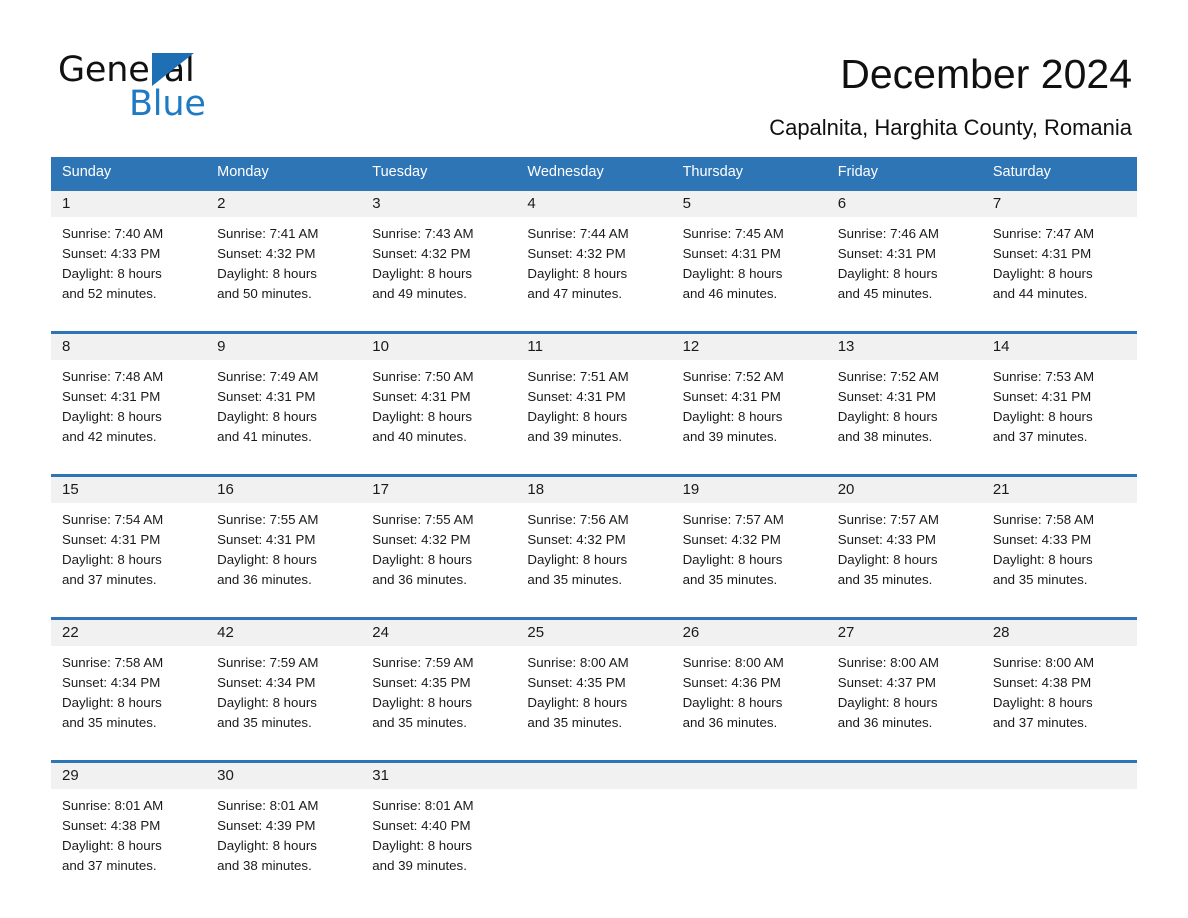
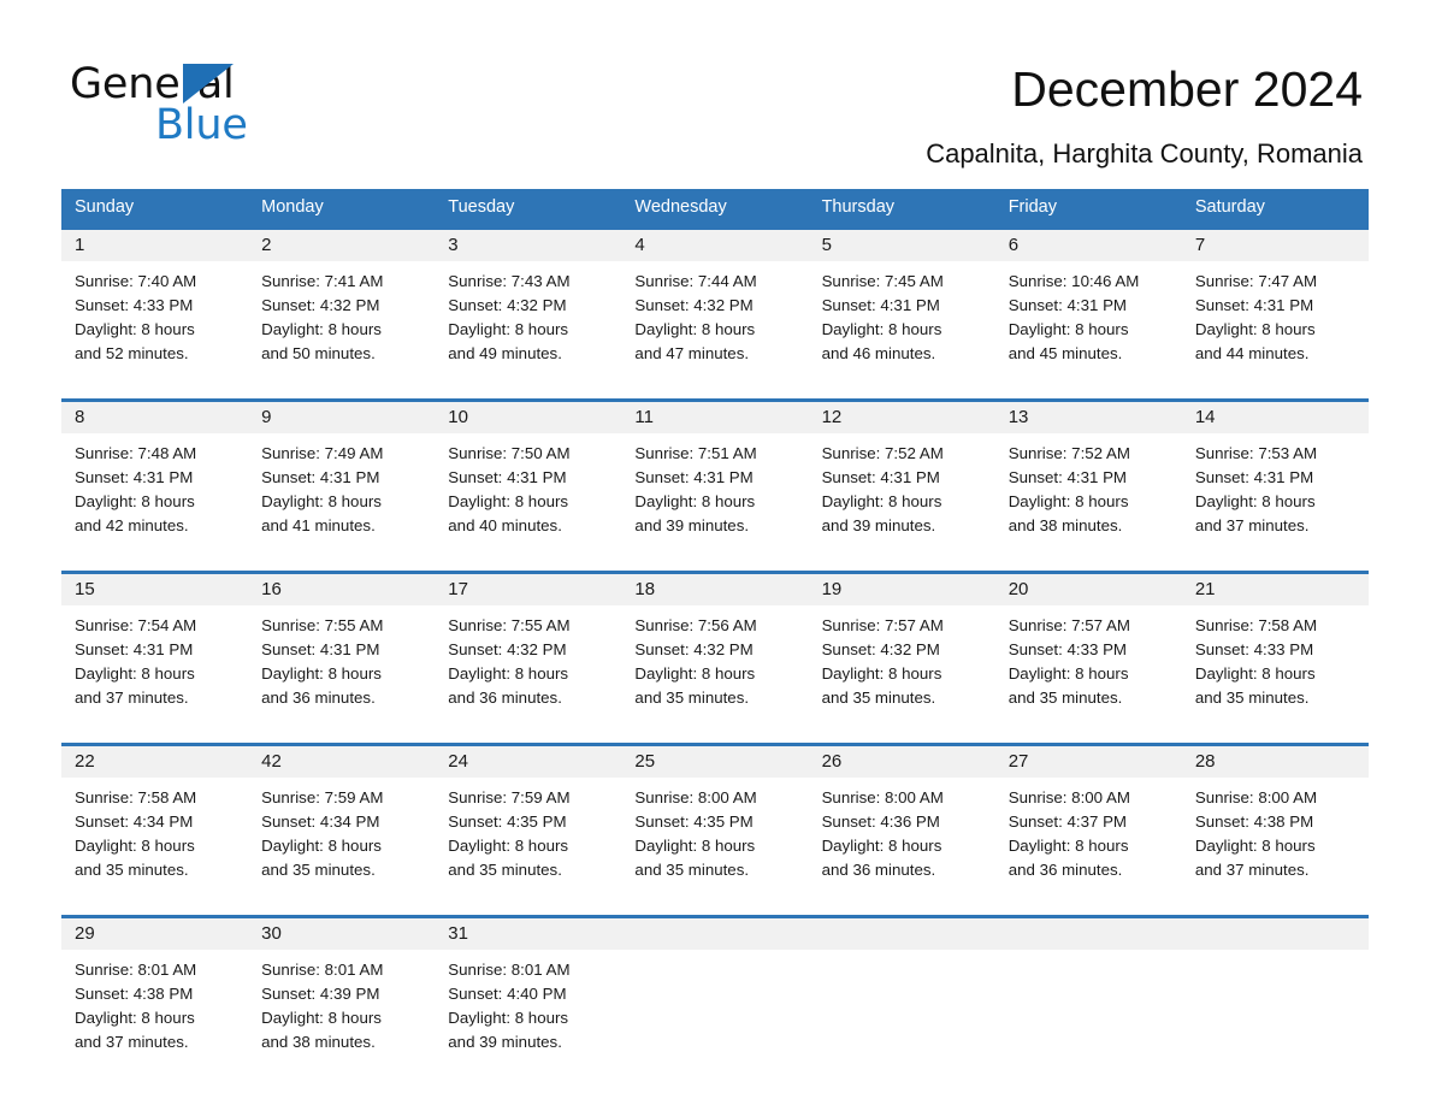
  General
  Blue
  December 2024
  Capalnita, Harghita County, Romania
  Sunday
  Monday
  Tuesday
  Wednesday
  Thursday
  Friday
  Saturday
  1
  Sunrise: 7:40 AM
  Sunset: 4:33 PM
  Daylight: 8 hours
  and 52 minutes.
  2
  Sunrise: 7:41 AM
  Sunset: 4:32 PM
  Daylight: 8 hours
  and 50 minutes.
  3
  Sunrise: 7:43 AM
  Sunset: 4:32 PM
  Daylight: 8 hours
  and 49 minutes.
  4
  Sunrise: 7:44 AM
  Sunset: 4:32 PM
  Daylight: 8 hours
  and 47 minutes.
  5
  Sunrise: 7:45 AM
  Sunset: 4:31 PM
  Daylight: 8 hours
  and 46 minutes.
  6
- Sunrise: 7:46 AM
+ Sunrise: 10:46 AM
  Sunset: 4:31 PM
  Daylight: 8 hours
  and 45 minutes.
  7
  Sunrise: 7:47 AM
  Sunset: 4:31 PM
  Daylight: 8 hours
  and 44 minutes.
  8
  Sunrise: 7:48 AM
  Sunset: 4:31 PM
  Daylight: 8 hours
  and 42 minutes.
  9
  Sunrise: 7:49 AM
  Sunset: 4:31 PM
  Daylight: 8 hours
  and 41 minutes.
  10
  Sunrise: 7:50 AM
  Sunset: 4:31 PM
  Daylight: 8 hours
  and 40 minutes.
  11
  Sunrise: 7:51 AM
  Sunset: 4:31 PM
  Daylight: 8 hours
  and 39 minutes.
  12
  Sunrise: 7:52 AM
  Sunset: 4:31 PM
  Daylight: 8 hours
  and 39 minutes.
  13
  Sunrise: 7:52 AM
  Sunset: 4:31 PM
  Daylight: 8 hours
  and 38 minutes.
  14
  Sunrise: 7:53 AM
  Sunset: 4:31 PM
  Daylight: 8 hours
  and 37 minutes.
  15
  Sunrise: 7:54 AM
  Sunset: 4:31 PM
  Daylight: 8 hours
  and 37 minutes.
  16
  Sunrise: 7:55 AM
  Sunset: 4:31 PM
  Daylight: 8 hours
  and 36 minutes.
  17
  Sunrise: 7:55 AM
  Sunset: 4:32 PM
  Daylight: 8 hours
  and 36 minutes.
  18
  Sunrise: 7:56 AM
  Sunset: 4:32 PM
  Daylight: 8 hours
  and 35 minutes.
  19
  Sunrise: 7:57 AM
  Sunset: 4:32 PM
  Daylight: 8 hours
  and 35 minutes.
  20
  Sunrise: 7:57 AM
  Sunset: 4:33 PM
  Daylight: 8 hours
  and 35 minutes.
  21
  Sunrise: 7:58 AM
  Sunset: 4:33 PM
  Daylight: 8 hours
  and 35 minutes.
  22
  Sunrise: 7:58 AM
  Sunset: 4:34 PM
  Daylight: 8 hours
  and 35 minutes.
  42
  Sunrise: 7:59 AM
  Sunset: 4:34 PM
  Daylight: 8 hours
  and 35 minutes.
  24
  Sunrise: 7:59 AM
  Sunset: 4:35 PM
  Daylight: 8 hours
  and 35 minutes.
  25
  Sunrise: 8:00 AM
  Sunset: 4:35 PM
  Daylight: 8 hours
  and 35 minutes.
  26
  Sunrise: 8:00 AM
  Sunset: 4:36 PM
  Daylight: 8 hours
  and 36 minutes.
  27
  Sunrise: 8:00 AM
  Sunset: 4:37 PM
  Daylight: 8 hours
  and 36 minutes.
  28
  Sunrise: 8:00 AM
  Sunset: 4:38 PM
  Daylight: 8 hours
  and 37 minutes.
  29
  Sunrise: 8:01 AM
  Sunset: 4:38 PM
  Daylight: 8 hours
  and 37 minutes.
  30
  Sunrise: 8:01 AM
  Sunset: 4:39 PM
  Daylight: 8 hours
  and 38 minutes.
  31
  Sunrise: 8:01 AM
  Sunset: 4:40 PM
  Daylight: 8 hours
  and 39 minutes.
